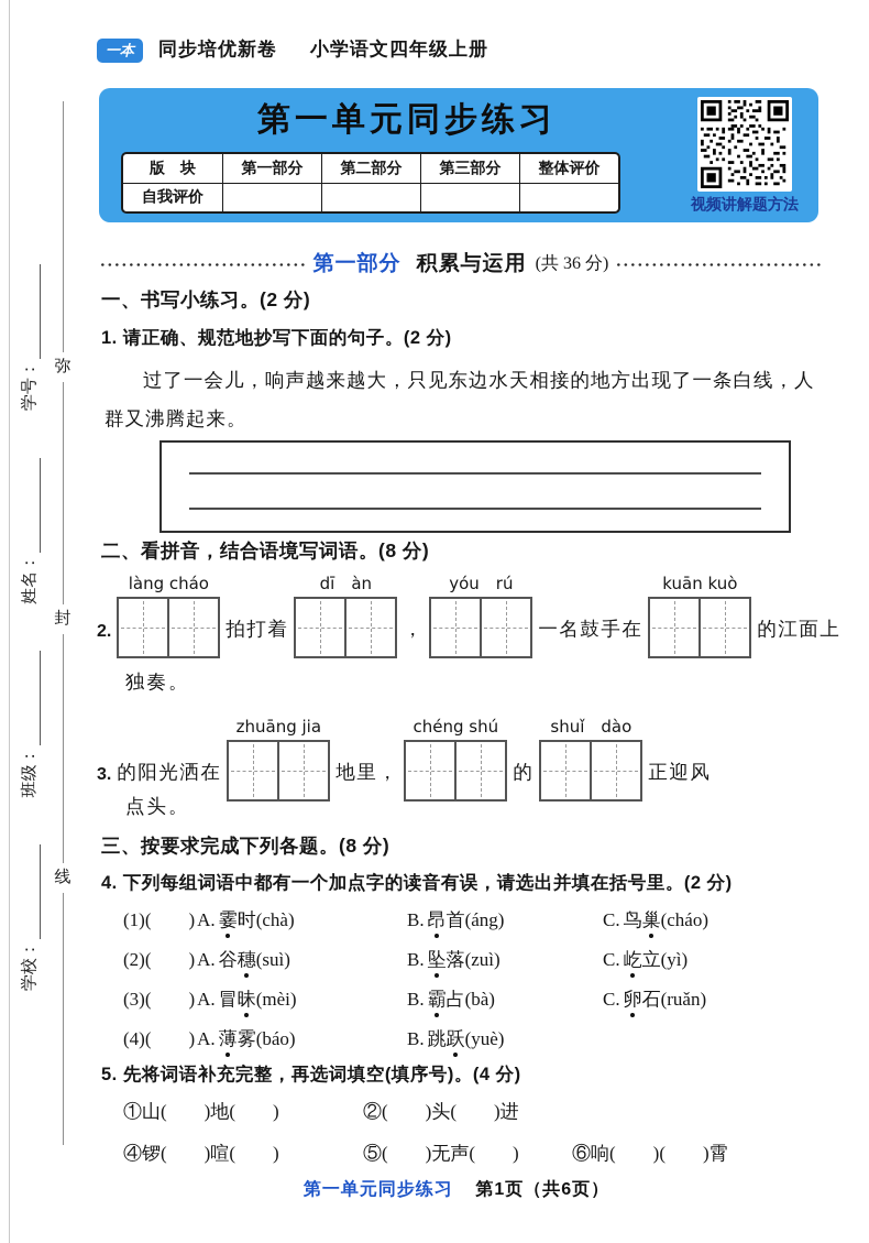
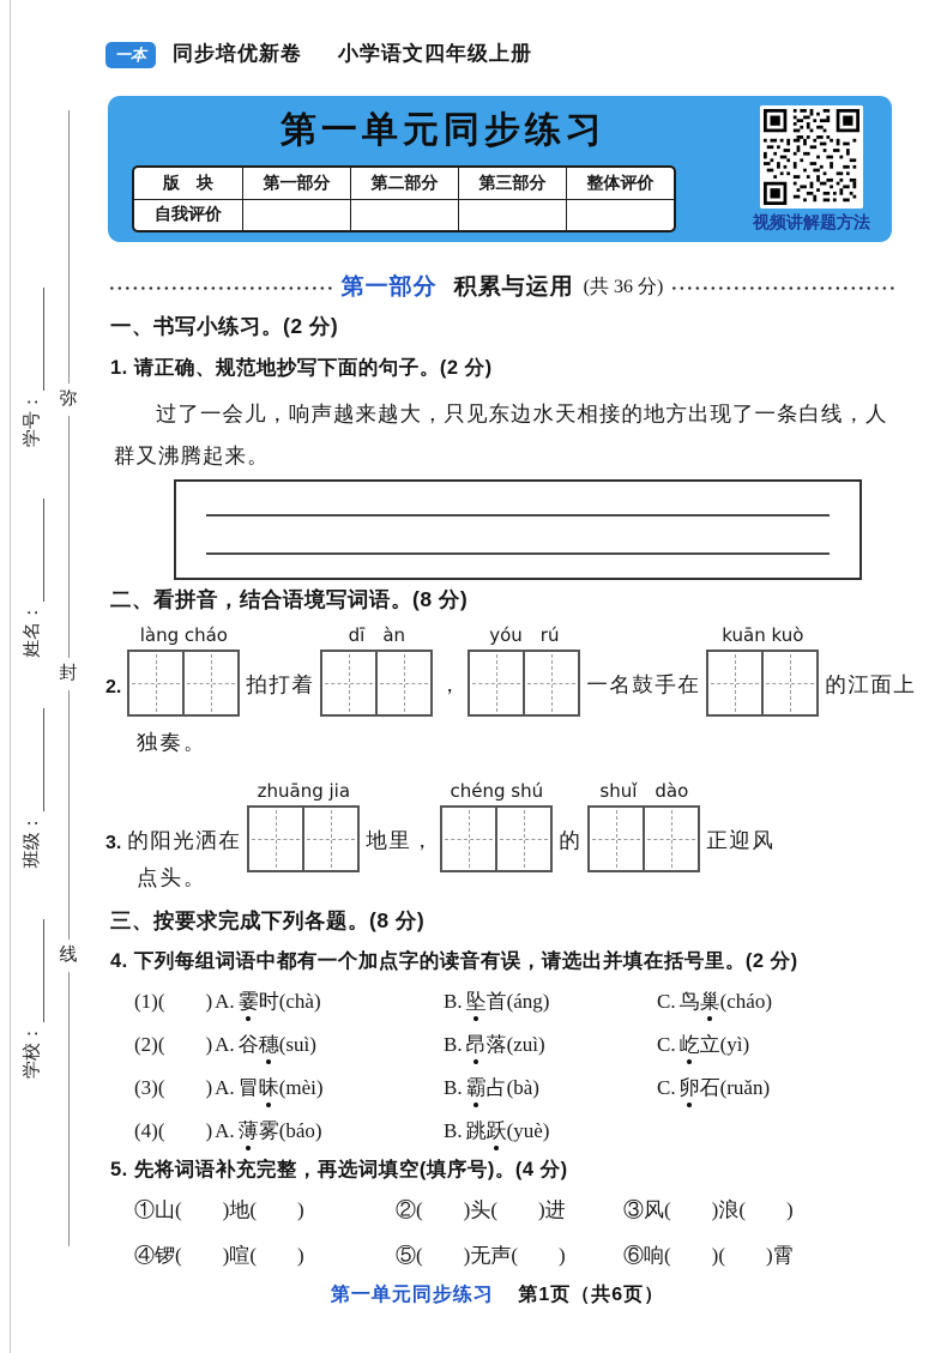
  弥
  封
  线
  一本
  同步培优新卷
  小学语文四年级上册
  第一单元同步练习
  版 块
  第一部分
  第二部分
  第三部分
  整体评价
  自我评价
  视频讲解题方法
  第一部分
  积累与运用
  (共 36 分)
  一、书写小练习。(2 分)
  1. 请正确、规范地抄写下面的句子。(2 分)
  过了一会儿，响声越来越大，只见东边水天相接的地方出现了一条白线，人群又沸腾起来。
  二、看拼音，结合语境写词语。(8 分)
  2.
  làng cháo
  拍打着
  dī àn
  ，
  yóu rú
  一名鼓手在
  kuān kuò
  的江面上
  独奏。
  3.
  的阳光洒在
  zhuāng jia
  地里，
  chéng shú
  的
  shuǐ dào
  正迎风
  点头。
  三、按要求完成下列各题。(8 分)
  4. 下列每组词语中都有一个加点字的读音有误，请选出并填在括号里。(2 分)
  (1)( )A. 霎时(chà)
- B. 昂首(áng)
+ B. 坠首(áng)
  C. 鸟巢(cháo)
  (2)( )A. 谷穗(suì)
- B. 坠落(zuì)
+ B. 昂落(zuì)
  C. 屹立(yì)
  (3)( )A. 冒昧(mèi)
  B. 霸占(bà)
  C. 卵石(ruǎn)
  (4)( )A. 薄雾(báo)
  B. 跳跃(yuè)
  5. 先将词语补充完整，再选词填空(填序号)。(4 分)
  ①山( )地( )
  ②( )头( )进
+ ③风( )浪( )
  ④锣( )喧( )
  ⑤( )无声( )
  ⑥响( )( )霄
  第一单元同步练习 第1页（共6页）
